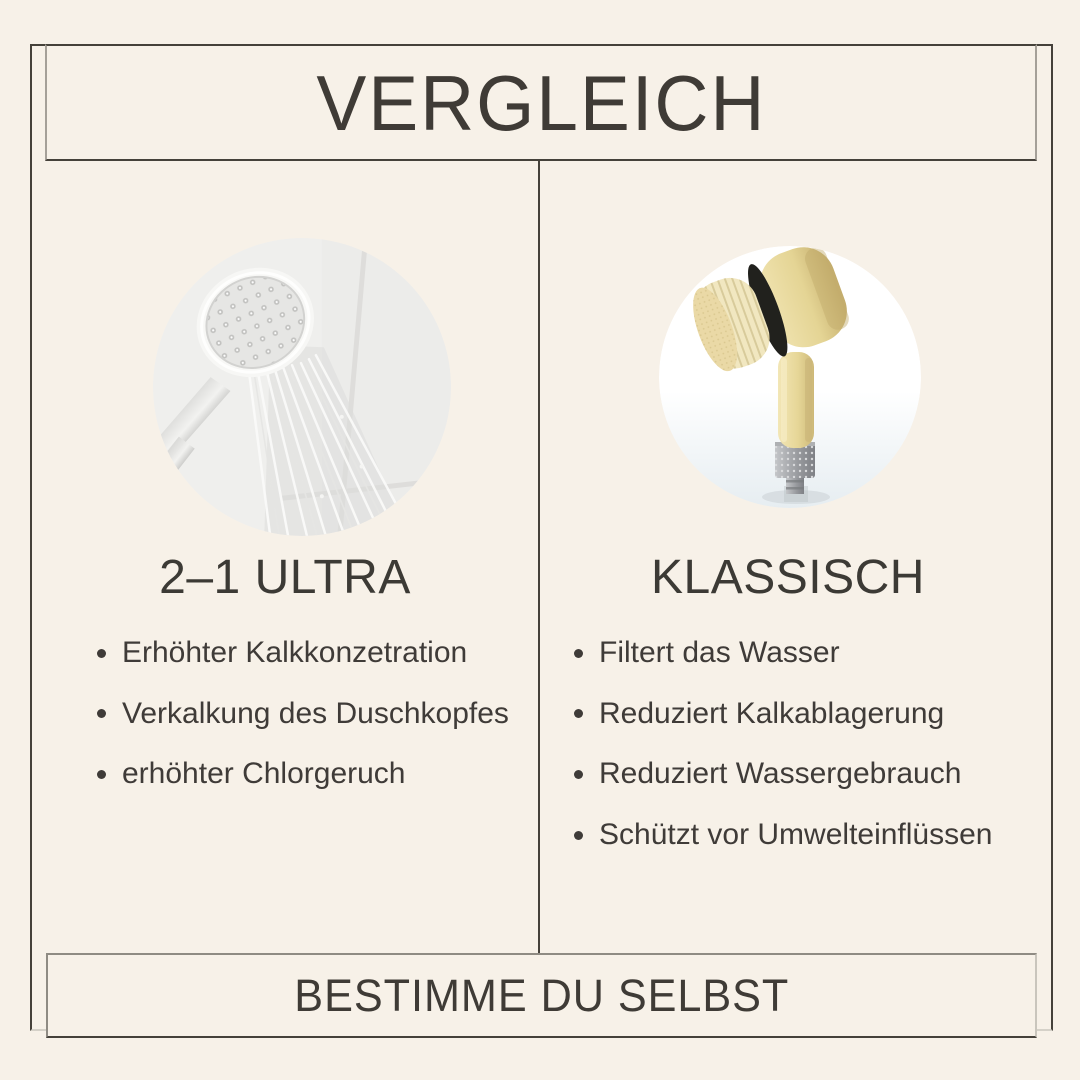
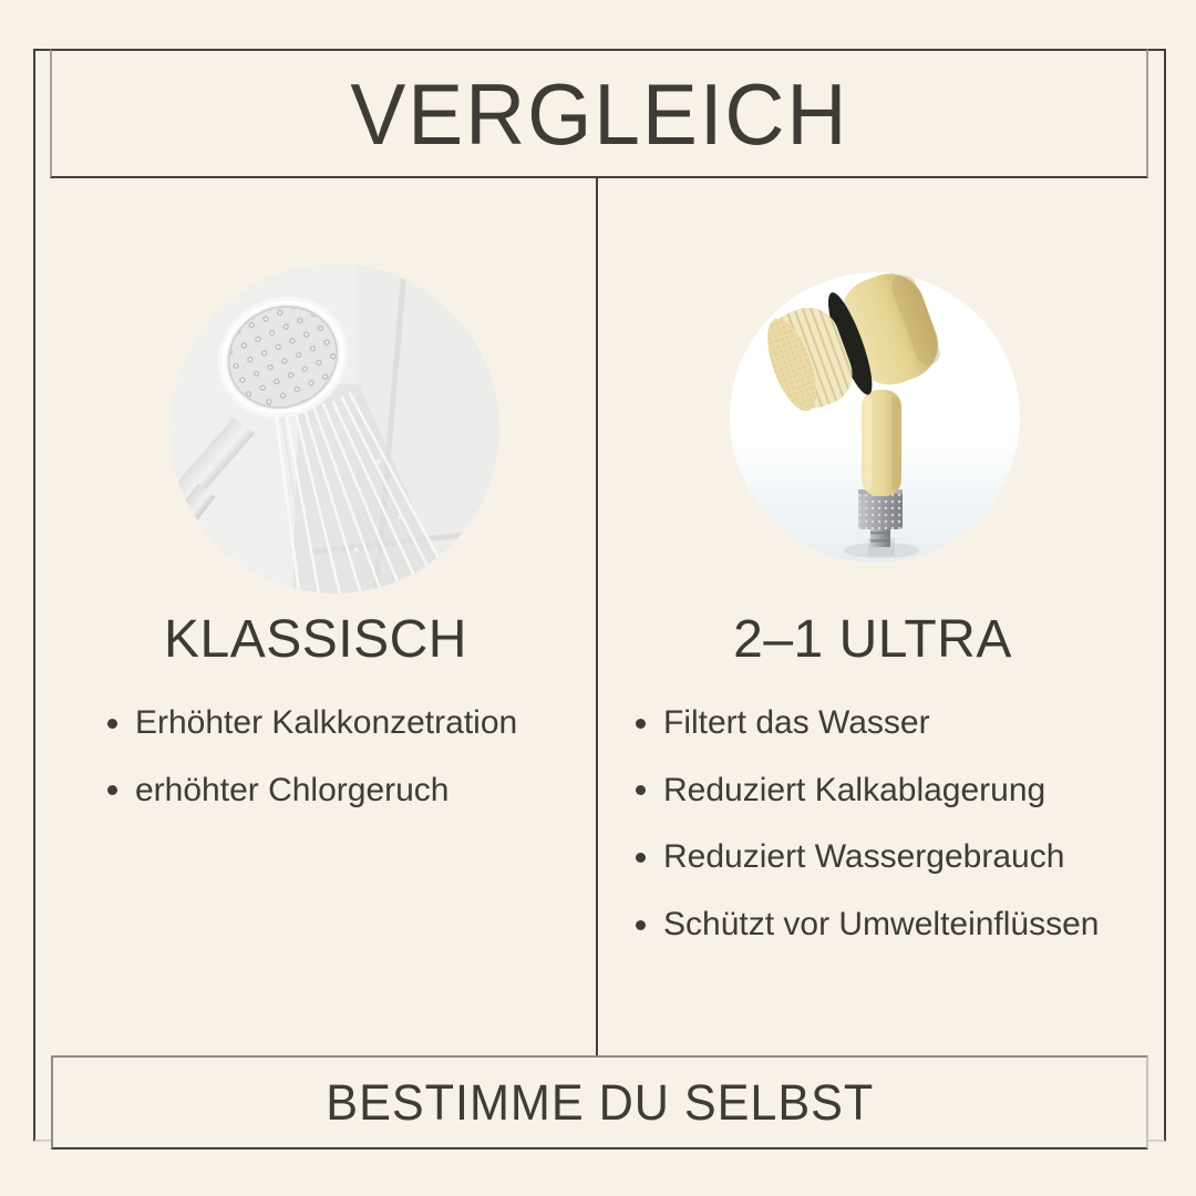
  VERGLEICH
- 2–1 ULTRA
+ KLASSISCH
  Erhöhter Kalkkonzetration
- Verkalkung des Duschkopfes
  erhöhter Chlorgeruch
- KLASSISCH
+ 2–1 ULTRA
  Filtert das Wasser
  Reduziert Kalkablagerung
  Reduziert Wassergebrauch
  Schützt vor Umwelteinflüssen
  BESTIMME DU SELBST
